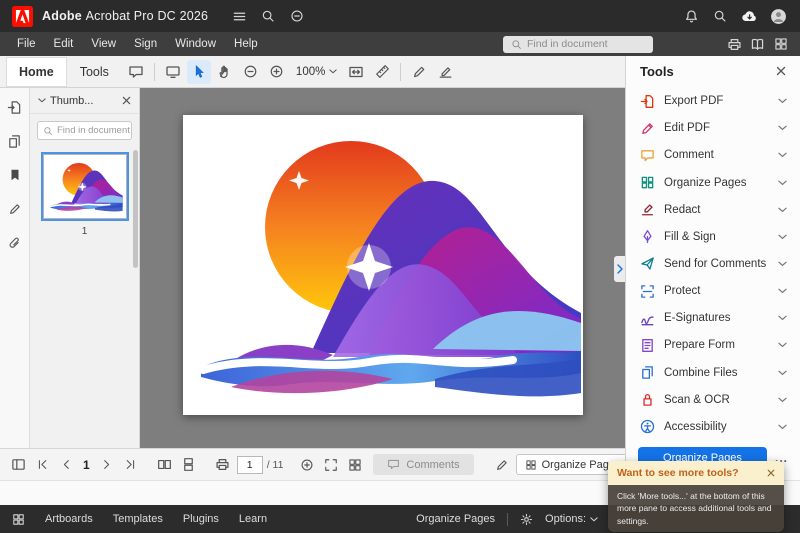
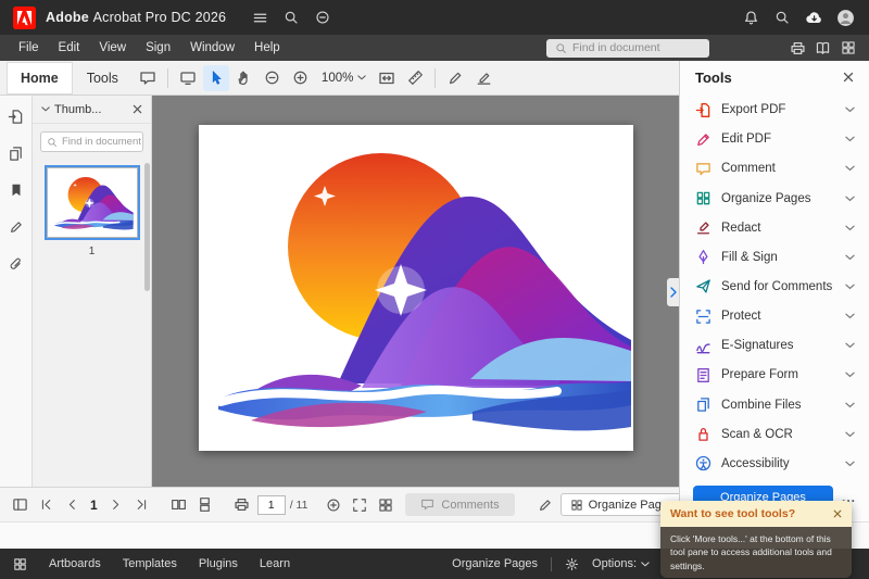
  Adobe Acrobat Pro DC 2026
  File
  Edit
  View
  Sign
  Window
  Help
  Find in document
  Home
  Tools
  100%
  Thumb...
  Find in document
  1
  1
  1
  / 11
  Comments
  Organize Pag
  Tools
  Export PDF
  Edit PDF
  Comment
  Organize Pages
  Redact
  Fill & Sign
  Send for Comments
  Protect
  E-Signatures
  Prepare Form
  Combine Files
  Scan & OCR
  Accessibility
  Organize Pages
  ...
  Artboards
  Templates
  Plugins
  Learn
  Organize Pages
  Options:
- Want to see more tools?
+ Want to see tool tools?
- Click 'More tools...' at the bottom of this more pane to access additional tools and settings.
+ Click 'More tools...' at the bottom of this tool pane to access additional tools and settings.
